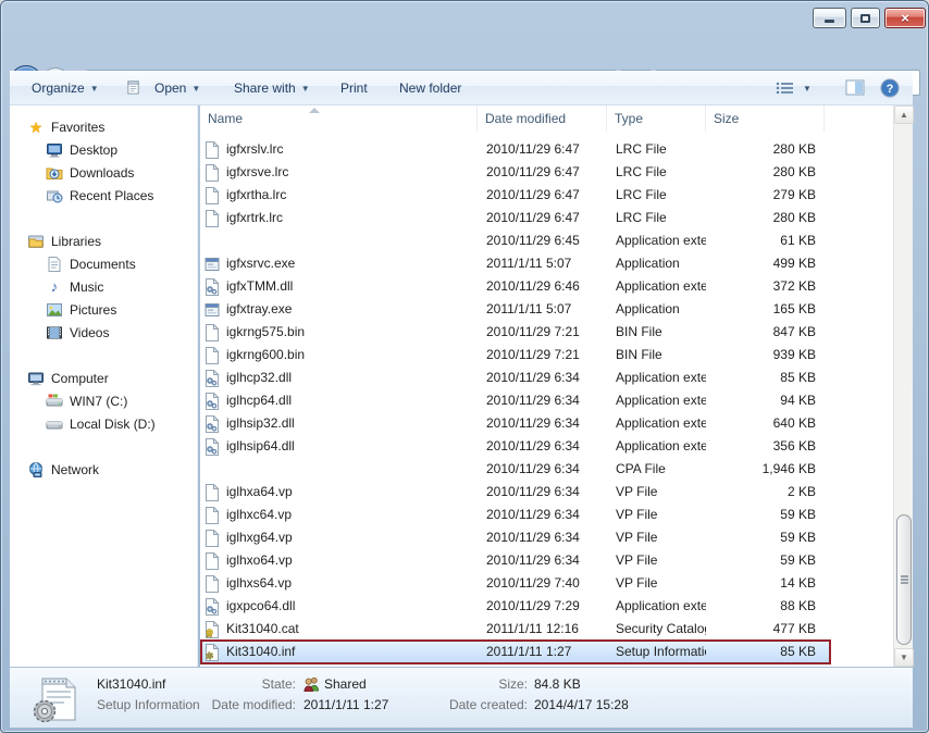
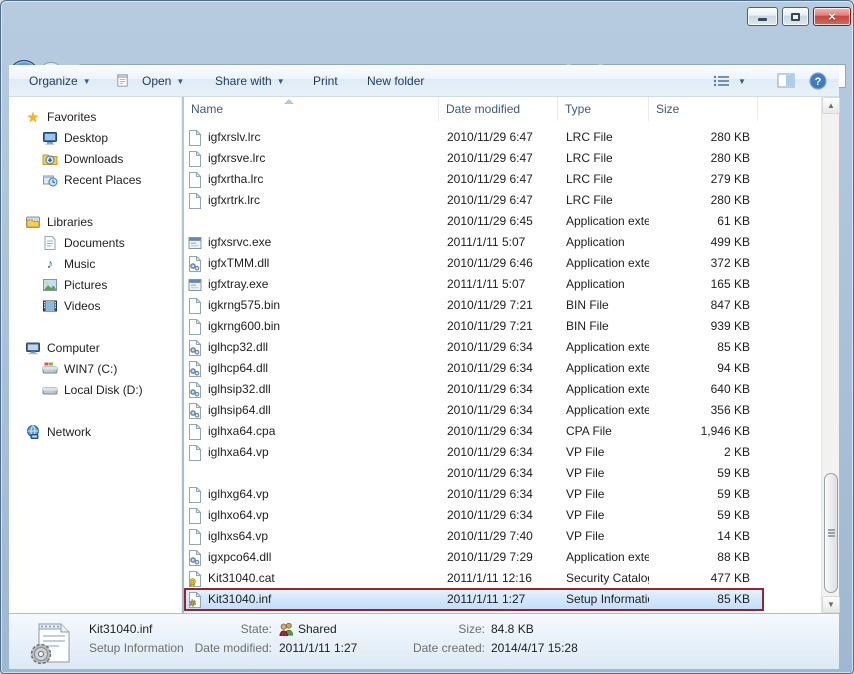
  ×
  Organize
  ▼
  Open
  ▼
  Share with
  ▼
  Print
  New folder
  ▼
  ?
  ★
  Favorites
  Desktop
  Downloads
  Recent Places
  Libraries
  Documents
  ♪
  Music
  Pictures
  Videos
  Computer
  WIN7 (C:)
  Local Disk (D:)
  Network
  Name
  Date modified
  Type
  Size
  igfxrslv.lrc
  2010/11/29 6:47
  LRC File
  280 KB
  igfxrsve.lrc
  2010/11/29 6:47
  LRC File
  280 KB
  igfxrtha.lrc
  2010/11/29 6:47
  LRC File
  279 KB
  igfxrtrk.lrc
  2010/11/29 6:47
  LRC File
  280 KB
  2010/11/29 6:45
  Application exte
  61 KB
  igfxsrvc.exe
  2011/1/11 5:07
  Application
  499 KB
  igfxTMM.dll
  2010/11/29 6:46
  Application exte
  372 KB
  igfxtray.exe
  2011/1/11 5:07
  Application
  165 KB
  igkrng575.bin
  2010/11/29 7:21
  BIN File
  847 KB
  igkrng600.bin
  2010/11/29 7:21
  BIN File
  939 KB
  iglhcp32.dll
  2010/11/29 6:34
  Application exte
  85 KB
  iglhcp64.dll
  2010/11/29 6:34
  Application exte
  94 KB
  iglhsip32.dll
  2010/11/29 6:34
  Application exte
  640 KB
  iglhsip64.dll
  2010/11/29 6:34
  Application exte
  356 KB
+ iglhxa64.cpa
  2010/11/29 6:34
  CPA File
  1,946 KB
  iglhxa64.vp
  2010/11/29 6:34
  VP File
  2 KB
- iglhxc64.vp
  2010/11/29 6:34
  VP File
  59 KB
  iglhxg64.vp
  2010/11/29 6:34
  VP File
  59 KB
  iglhxo64.vp
  2010/11/29 6:34
  VP File
  59 KB
  iglhxs64.vp
  2010/11/29 7:40
  VP File
  14 KB
  igxpco64.dll
  2010/11/29 7:29
  Application exte
  88 KB
  Kit31040.cat
  2011/1/11 12:16
  Security Catalo
  477 KB
  Kit31040.inf
  2011/1/11 1:27
  Setup Informati
  85 KB
  ▲
  ▼
  Kit31040.inf
  Setup Information
  State:
  Shared
  Date modified:
  2011/1/11 1:27
  Size:
  84.8 KB
  Date created:
  2014/4/17 15:28
